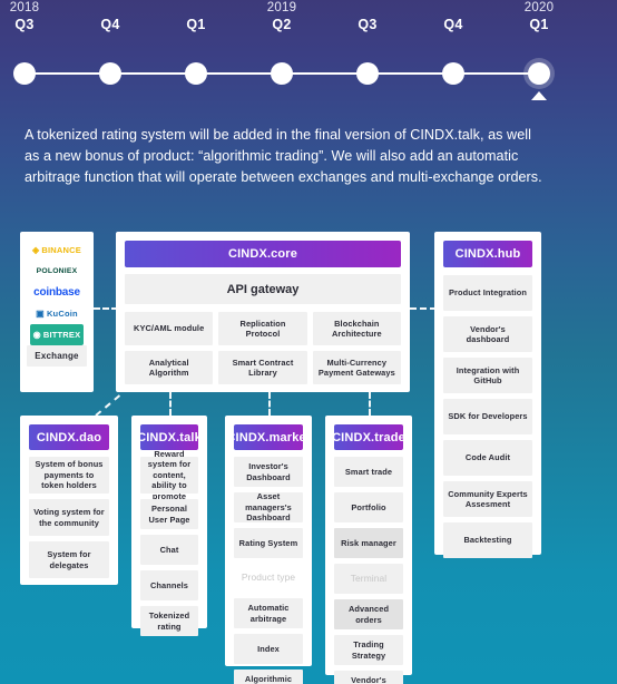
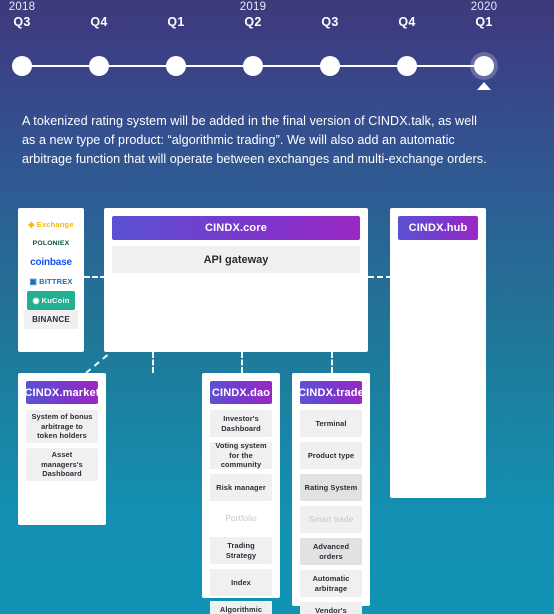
  2018
  Q3
  Q4
  Q1
  2019
  Q2
  Q3
  Q4
  2020
  Q1
- A tokenized rating system will be added in the final version of CINDX.talk, as well as a new bonus of product: “algorithmic trading”. We will also add an automatic arbitrage function that will operate between exchanges and multi-exchange orders.
+ A tokenized rating system will be added in the final version of CINDX.talk, as well as a new type of product: “algorithmic trading”. We will also add an automatic arbitrage function that will operate between exchanges and multi-exchange orders.
  ◈
- BINANCE
+ Exchange
  coinbase
  ▣
- KuCoin
+ BITTREX
  ◉
- BITTREX
+ KuCoin
- Exchange
+ BINANCE
  CINDX.core
  API gateway
- KYC/AML module
- Replication Protocol
- Blockchain Architecture
- Analytical Algorithm
- Smart Contract Library
- Multi-Currency Payment Gateways
  CINDX.hub
- Product Integration
- Vendor's dashboard
- Integration with GitHub
- SDK for Developers
- Code Audit
- Community Experts Assesment
- Backtesting
- CINDX.dao
+ CINDX.market
- System of bonus payments to token holders
+ System of bonus arbitrage to token holders
- Voting system for the community
+ Asset managers's Dashboard
- System for delegates
- CINDX.talk
- Reward system for content, ability to promote
- Personal User Page
- Chat
- Channels
- Tokenized rating
- CINDX.market
+ CINDX.dao
  Investor's Dashboard
- Asset managers's Dashboard
+ Voting system for the community
- Rating System
+ Risk manager
- Product type
+ Portfolio
- Automatic arbitrage
+ Trading Strategy
  Index
  CINDX.trade
- Smart trade
+ Terminal
- Portfolio
+ Product type
- Risk manager
+ Rating System
- Terminal
+ Smart trade
  Advanced orders
- Trading Strategy
+ Automatic arbitrage
